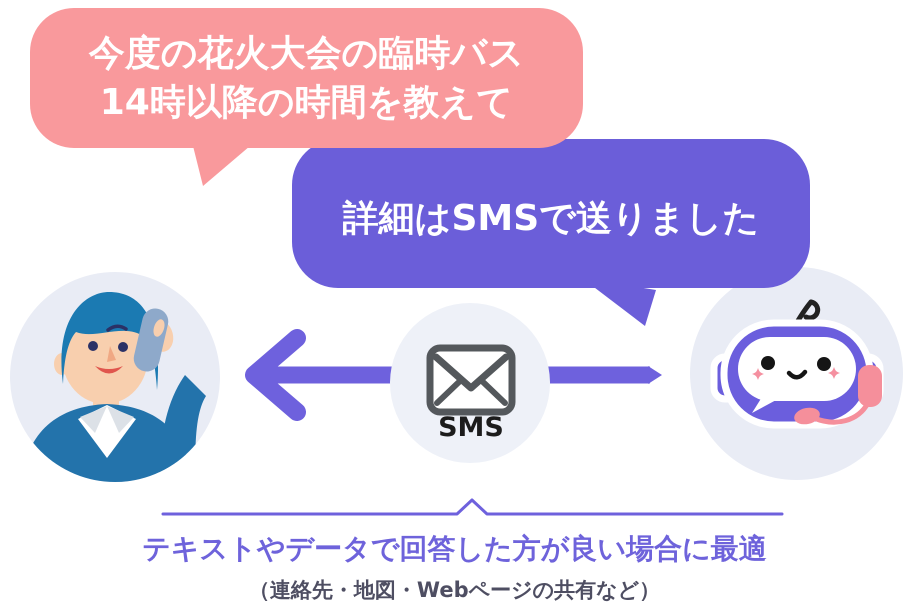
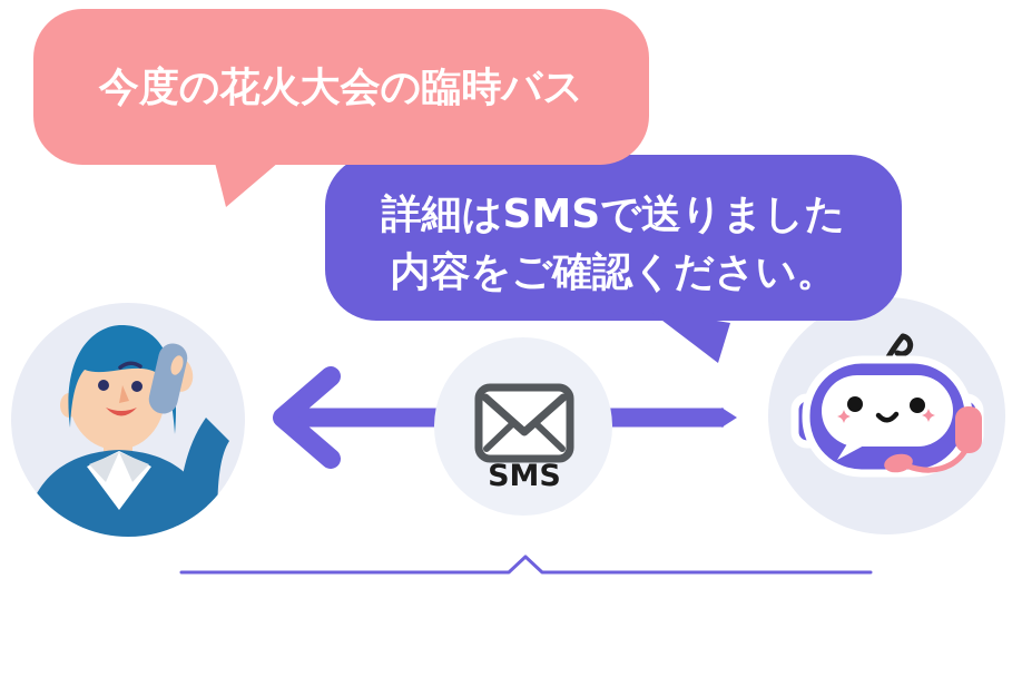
  SMS
  詳細はSMSで送りました
+ 内容をご確認ください。
  今度の花火大会の臨時バス
- 14時以降の時間を教えて
- テキストやデータで回答した方が良い場合に最適
- （連絡先・地図・Webページの共有など）
